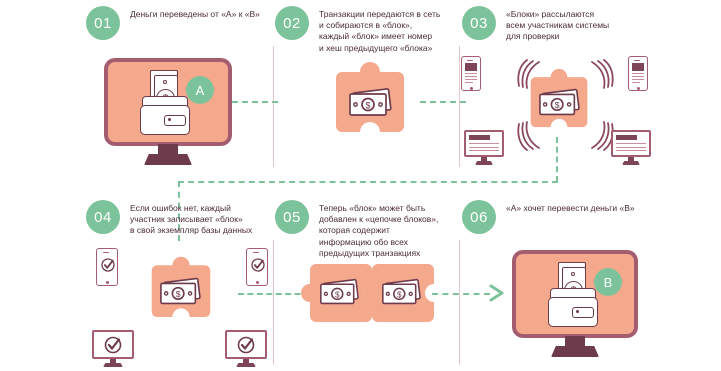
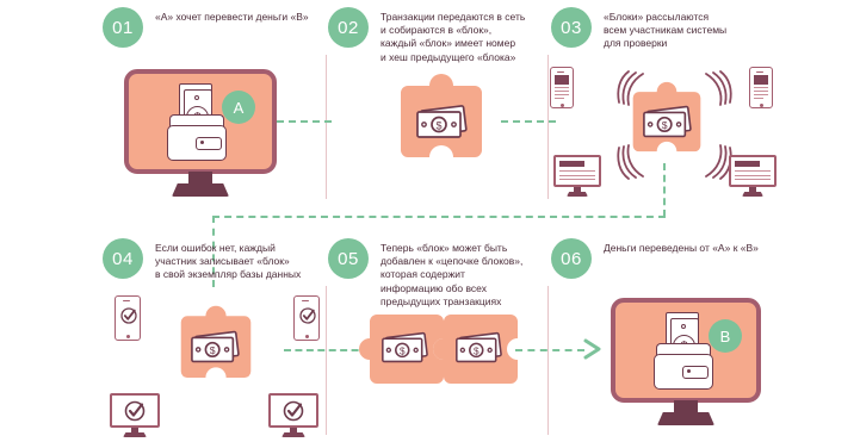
  01
- Деньги переведены от «А» к «В»
+ «А» хочет перевести деньги «В»
  A
  02
  Транзакции передаются в сеть
  и собираются в «блок»,
  каждый «блок» имеет номер
  и хеш предыдущего «блока»
  $
  03
  «Блоки» рассылаются
  всем участникам системы
  для проверки
  $
  04
  Если ошибок нет, каждый
  участник записывает «блок»
  в свой экземпляр базы данных
  $
  05
  Теперь «блок» может быть
  добавлен к «цепочке блоков»,
  которая содержит
  информацию обо всех
  предыдущих транзакциях
  $
  $
  06
- «А» хочет перевести деньги «В»
+ Деньги переведены от «А» к «В»
  B
